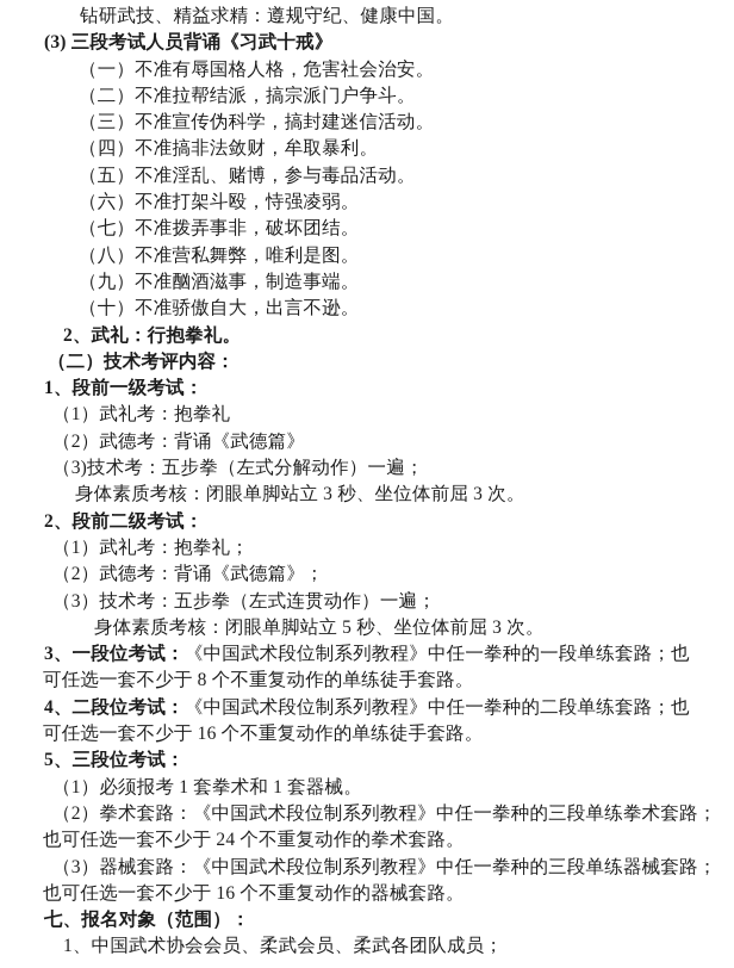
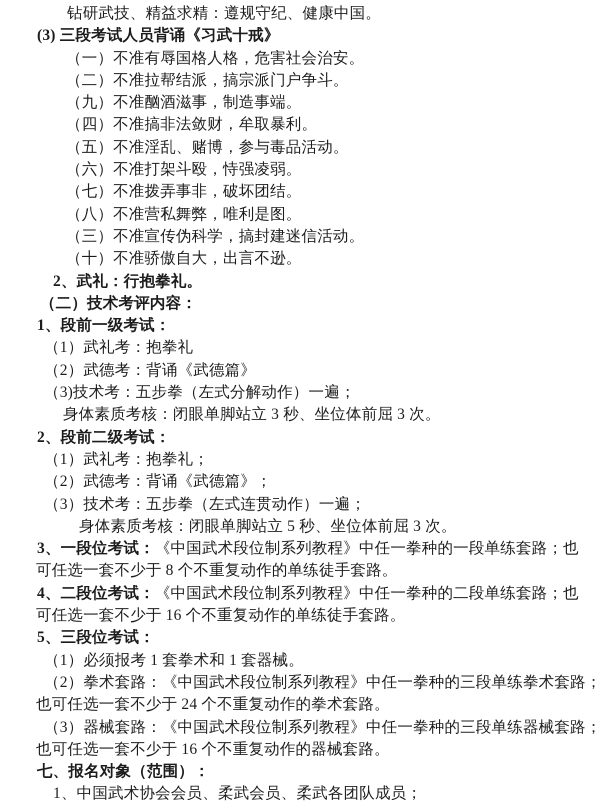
  钻研武技、精益求精：遵规守纪、健康中国。
  (3) 三段考试人员背诵《习武十戒》
  （一）不准有辱国格人格，危害社会治安。
  （二）不准拉帮结派，搞宗派门户争斗。
- （三）不准宣传伪科学，搞封建迷信活动。
+ （九）不准酗酒滋事，制造事端。
  （四）不准搞非法敛财，牟取暴利。
  （五）不准淫乱、赌博，参与毒品活动。
  （六）不准打架斗殴，恃强凌弱。
  （七）不准拨弄事非，破坏团结。
  （八）不准营私舞弊，唯利是图。
- （九）不准酗酒滋事，制造事端。
+ （三）不准宣传伪科学，搞封建迷信活动。
  （十）不准骄傲自大，出言不逊。
  2、武礼：行抱拳礼。
  （二）技术考评内容：
  1、段前一级考试：
  （1）武礼考：抱拳礼
  （2）武德考：背诵《武德篇》
  （3)技术考：五步拳（左式分解动作）一遍；
  身体素质考核：闭眼单脚站立 3 秒、坐位体前屈 3 次。
  2、段前二级考试：
  （1）武礼考：抱拳礼；
  （2）武德考：背诵《武德篇》；
  （3）技术考：五步拳（左式连贯动作）一遍；
  身体素质考核：闭眼单脚站立 5 秒、坐位体前屈 3 次。
  3、一段位考试：《中国武术段位制系列教程》中任一拳种的一段单练套路；也
  可任选一套不少于 8 个不重复动作的单练徒手套路。
  4、二段位考试：《中国武术段位制系列教程》中任一拳种的二段单练套路；也
  可任选一套不少于 16 个不重复动作的单练徒手套路。
  5、三段位考试：
  （1）必须报考 1 套拳术和 1 套器械。
  （2）拳术套路：《中国武术段位制系列教程》中任一拳种的三段单练拳术套路；
  也可任选一套不少于 24 个不重复动作的拳术套路。
  （3）器械套路：《中国武术段位制系列教程》中任一拳种的三段单练器械套路；
  也可任选一套不少于 16 个不重复动作的器械套路。
  七、报名对象（范围）：
  1、中国武术协会会员、柔武会员、柔武各团队成员；
